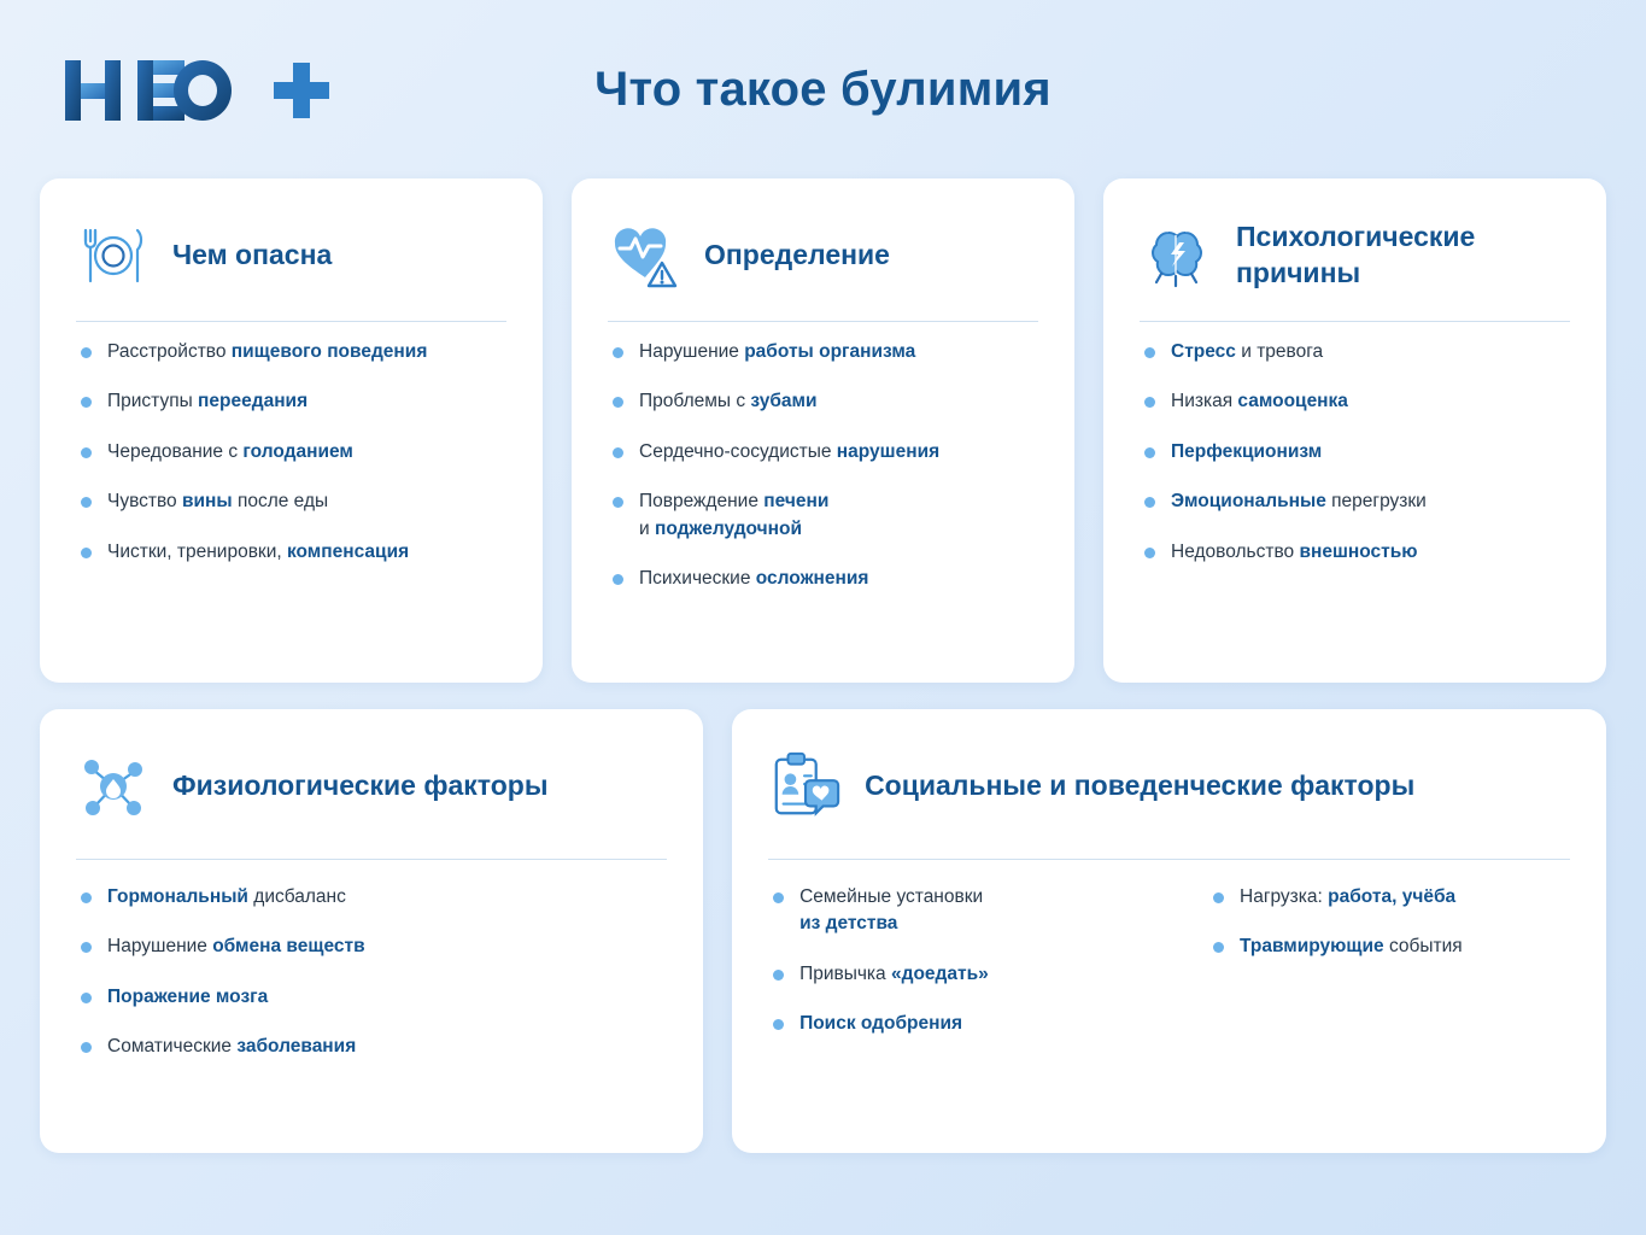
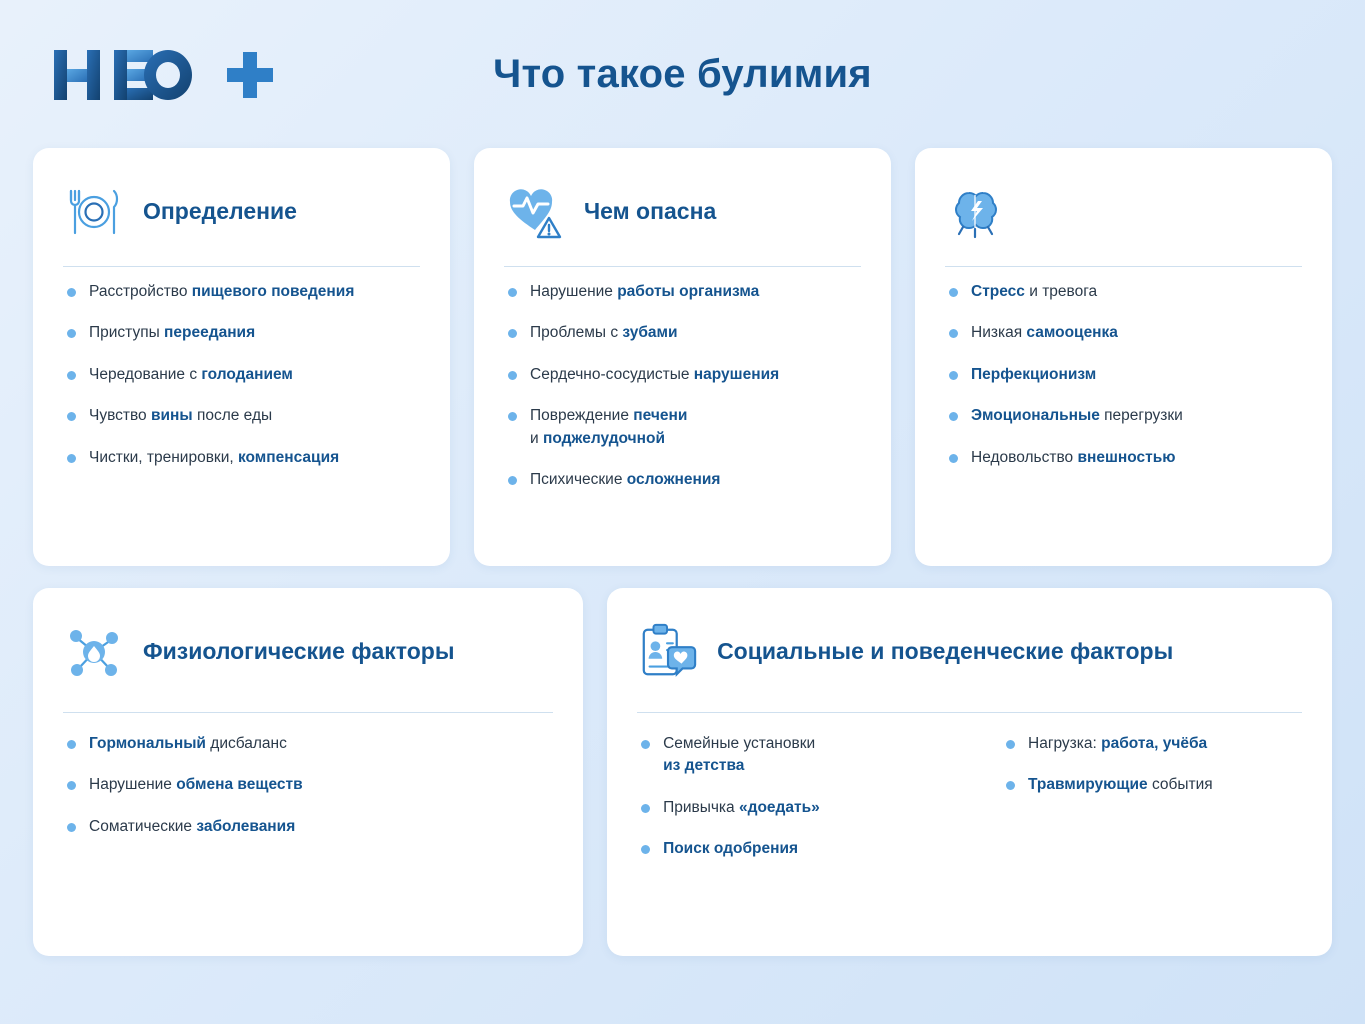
  Что такое булимия
- Чем опасна
+ Определение
  Расстройство пищевого поведения
  Приступы переедания
  Чередование с голоданием
  Чувство вины после еды
  Чистки, тренировки, компенсация
- Определение
+ Чем опасна
  Нарушение работы организма
  Проблемы с зубами
  Сердечно-сосудистые нарушения
  Повреждение печени
  и поджелудочной
  Психические осложнения
- Психологические причины
  Стресс и тревога
  Низкая самооценка
  Перфекционизм
  Эмоциональные перегрузки
  Недовольство внешностью
  Физиологические факторы
  Гормональный дисбаланс
  Нарушение обмена веществ
- Поражение мозга
  Соматические заболевания
  Социальные и поведенческие факторы
  Семейные установки
  из детства
  Привычка «доедать»
  Поиск одобрения
  Нагрузка: работа, учёба
  Травмирующие события
